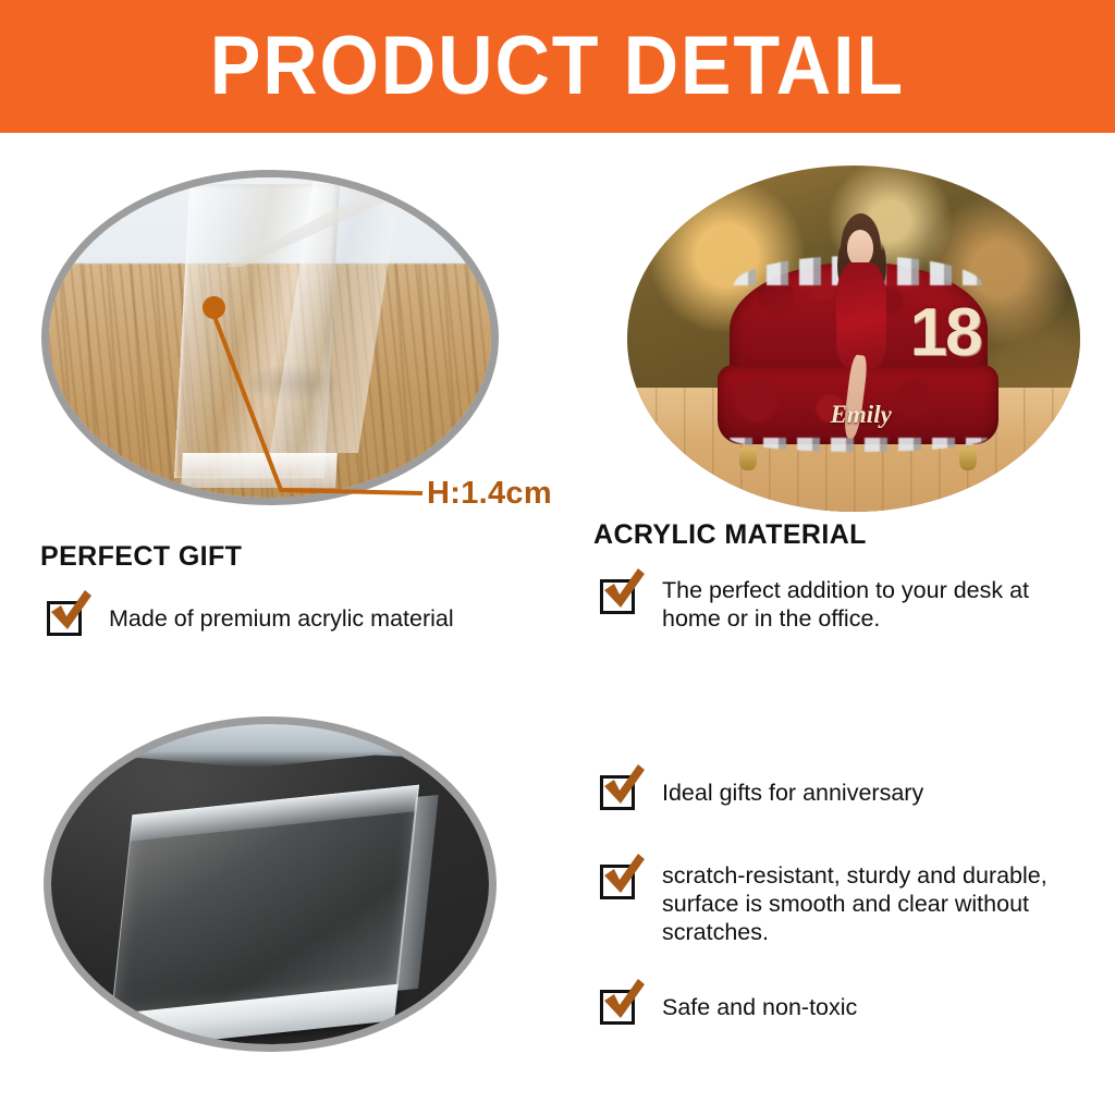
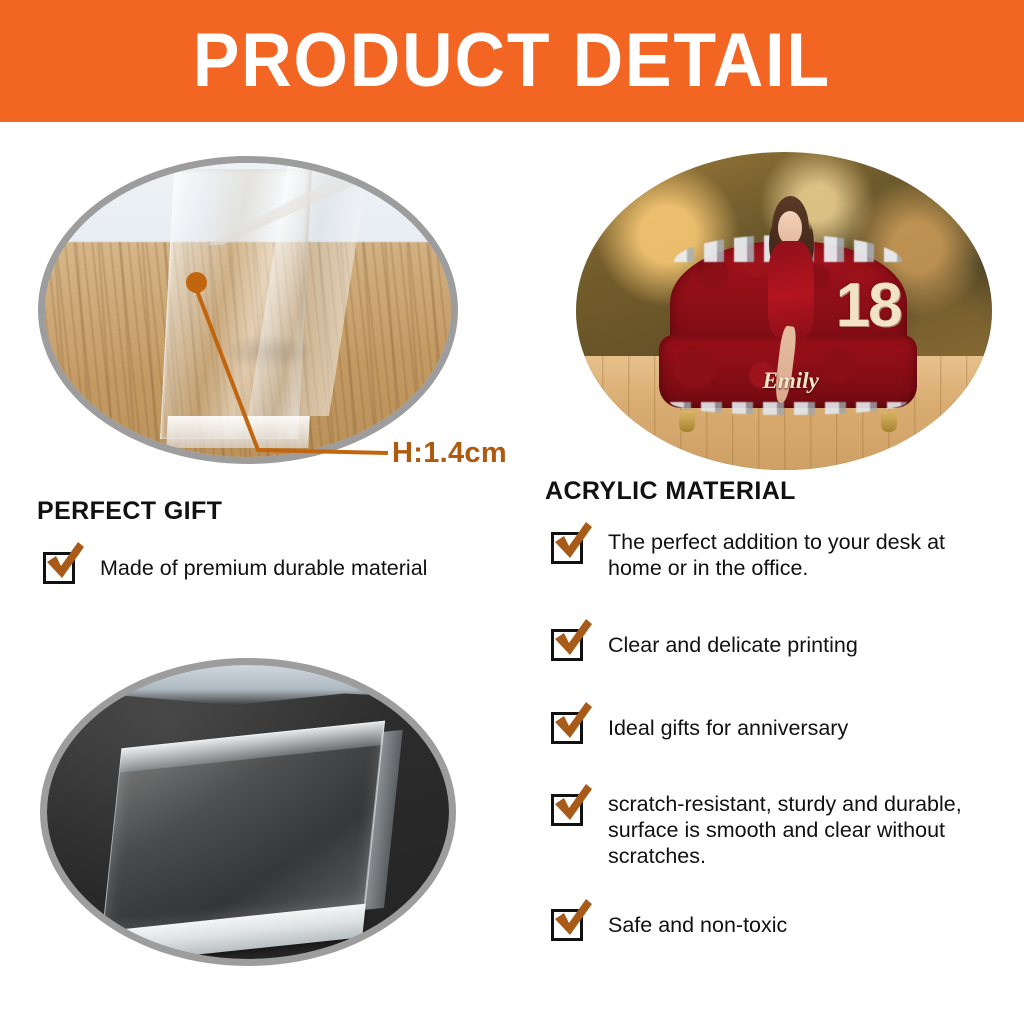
  PRODUCT DETAIL
  H:1.4cm
  18
  Emily
  PERFECT GIFT
- Made of premium acrylic material
+ Made of premium durable material
  ACRYLIC MATERIAL
  The perfect addition to your desk at home or in the office.
+ Clear and delicate printing
  Ideal gifts for anniversary
  scratch-resistant, sturdy and durable, surface is smooth and clear without scratches.
  Safe and non-toxic
